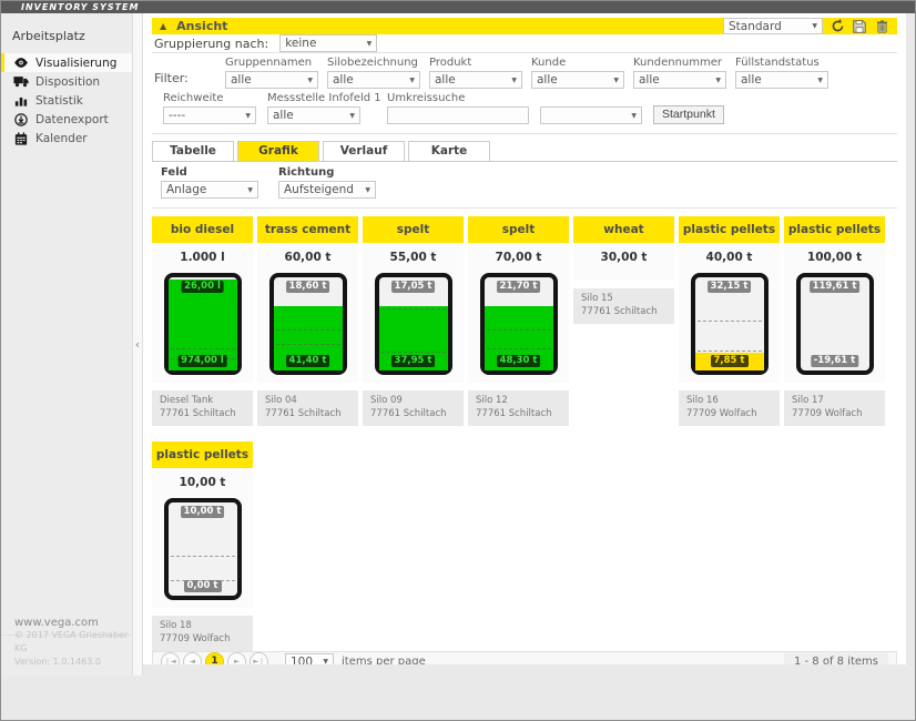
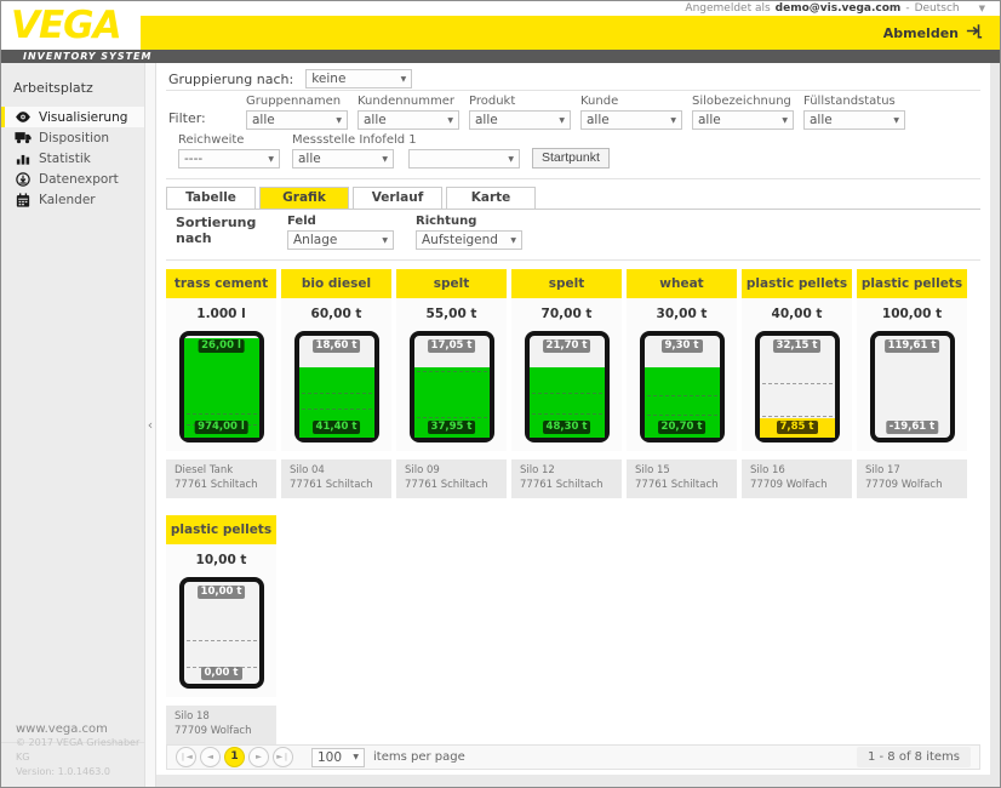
+ VEGA
+ Angemeldet als
+ demo@vis.vega.com
+ -
+ Deutsch
+ ▼
+ Abmelden
  INVENTORY SYSTEM
  Arbeitsplatz
  Visualisierung
  Disposition
  Statistik
  Datenexport
  Kalender
  www.vega.com
  © 2017 VEGA Grieshaber KG
  Version: 1.0.1463.0
  ‹
- ▲
- Ansicht
- Standard
  Gruppierung nach:
  keine
  Filter:
  Gruppennamen
  alle
- Silobezeichnung
+ Kundennummer
  alle
  Produkt
  alle
  Kunde
  alle
- Kundennummer
+ Silobezeichnung
  alle
  Füllstandstatus
  alle
  Reichweite
  ----
  Messstelle Infofeld 1
  alle
- Umkreissuche
  Startpunkt
  Tabelle
  Grafik
  Verlauf
  Karte
+ Sortierung nach
  Feld
  Anlage
  Richtung
  Aufsteigend
- bio diesel
+ trass cement
  1.000 l
  26,00 l
  974,00 l
  Diesel Tank
  77761 Schiltach
- trass cement
+ bio diesel
  60,00 t
  18,60 t
  41,40 t
  Silo 04
  77761 Schiltach
  spelt
  55,00 t
  17,05 t
  37,95 t
  Silo 09
  77761 Schiltach
  spelt
  70,00 t
  21,70 t
  48,30 t
  Silo 12
  77761 Schiltach
  wheat
  30,00 t
+ 9,30 t
+ 20,70 t
  Silo 15
  77761 Schiltach
  plastic pellets
  40,00 t
  32,15 t
  7,85 t
  Silo 16
  77709 Wolfach
  plastic pellets
  100,00 t
  119,61 t
  -19,61 t
  Silo 17
  77709 Wolfach
  plastic pellets
  10,00 t
  10,00 t
  0,00 t
  Silo 18
  77709 Wolfach
  ❘◄
  ◄
  1
  ►
  ►❘
  100
  items per page
  1 - 8 of 8 items
